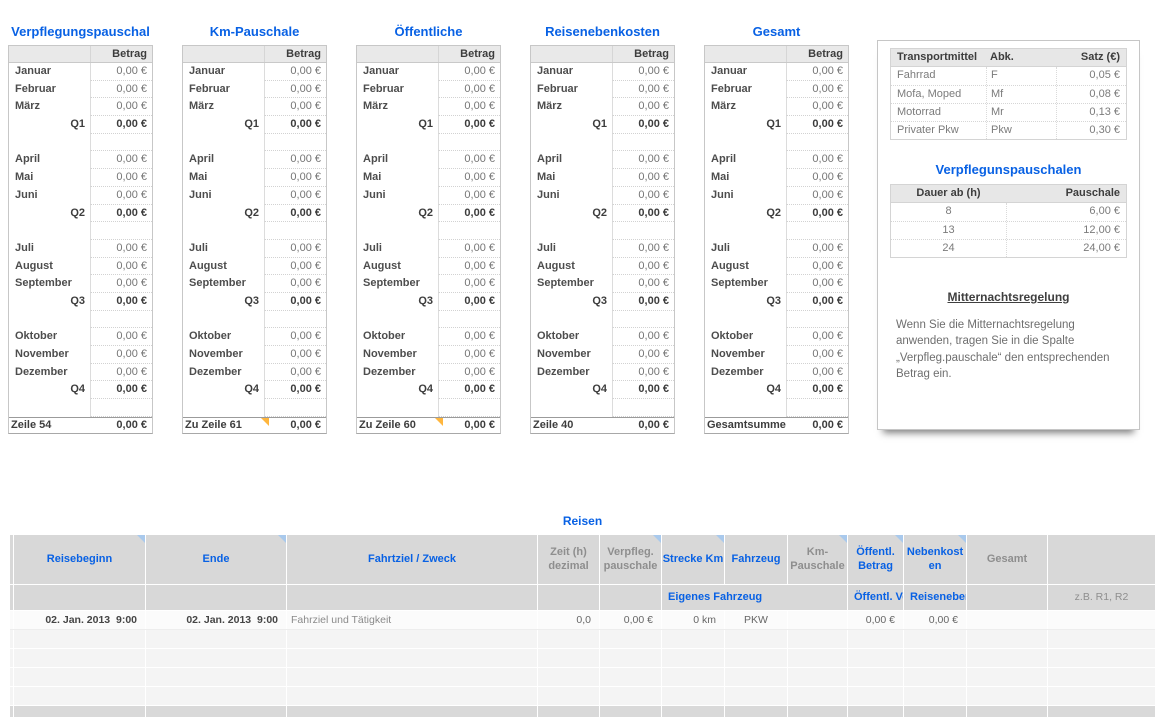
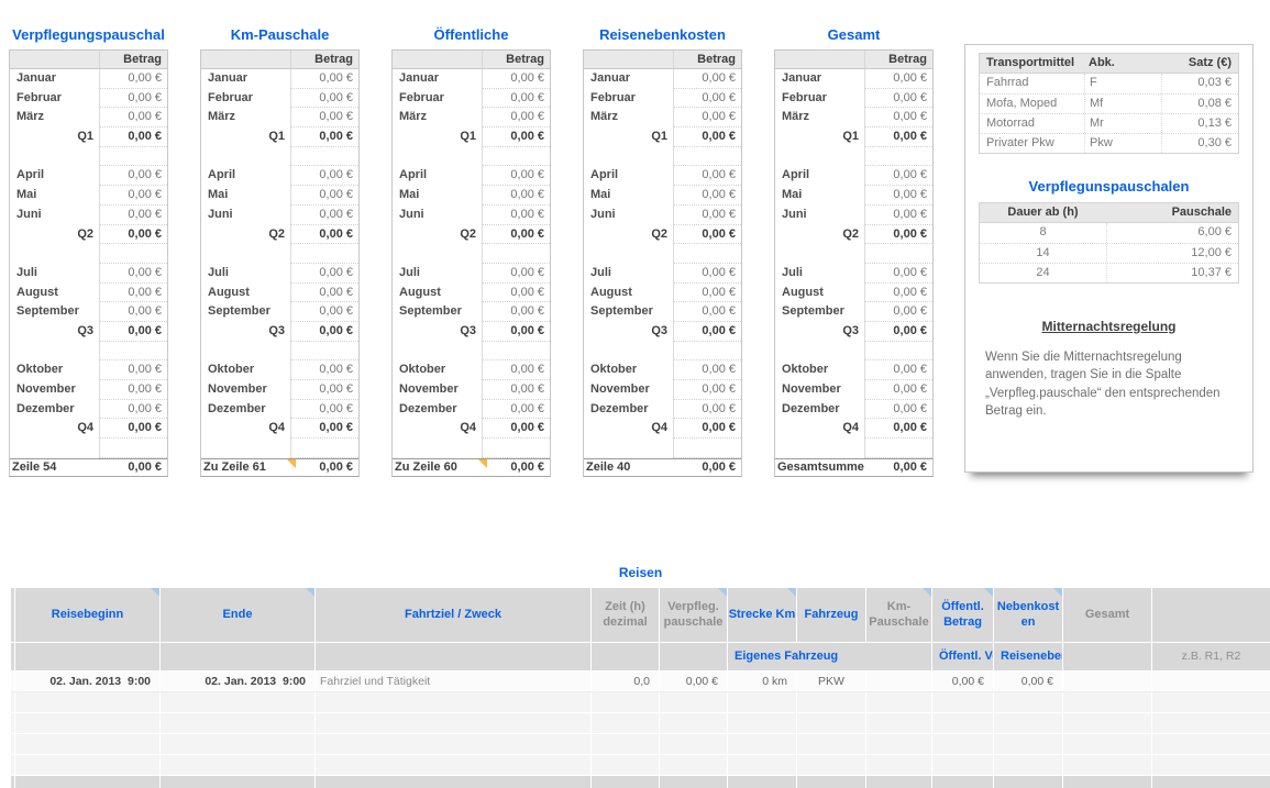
  Verpflegungspauschal
  Betrag
  Januar
  0,00 €
  Februar
  0,00 €
  März
  0,00 €
  Q1
  0,00 €
  April
  0,00 €
  Mai
  0,00 €
  Juni
  0,00 €
  Q2
  0,00 €
  Juli
  0,00 €
  August
  0,00 €
  September
  0,00 €
  Q3
  0,00 €
  Oktober
  0,00 €
  November
  0,00 €
  Dezember
  0,00 €
  Q4
  0,00 €
  Zeile 54
  0,00 €
  Km-Pauschale
  Betrag
  Januar
  0,00 €
  Februar
  0,00 €
  März
  0,00 €
  Q1
  0,00 €
  April
  0,00 €
  Mai
  0,00 €
  Juni
  0,00 €
  Q2
  0,00 €
  Juli
  0,00 €
  August
  0,00 €
  September
  0,00 €
  Q3
  0,00 €
  Oktober
  0,00 €
  November
  0,00 €
  Dezember
  0,00 €
  Q4
  0,00 €
  Zu Zeile 61
  0,00 €
  Öffentliche
  Betrag
  Januar
  0,00 €
  Februar
  0,00 €
  März
  0,00 €
  Q1
  0,00 €
  April
  0,00 €
  Mai
  0,00 €
  Juni
  0,00 €
  Q2
  0,00 €
  Juli
  0,00 €
  August
  0,00 €
  September
  0,00 €
  Q3
  0,00 €
  Oktober
  0,00 €
  November
  0,00 €
  Dezember
  0,00 €
  Q4
  0,00 €
  Zu Zeile 60
  0,00 €
  Reisenebenkosten
  Betrag
  Januar
  0,00 €
  Februar
  0,00 €
  März
  0,00 €
  Q1
  0,00 €
  April
  0,00 €
  Mai
  0,00 €
  Juni
  0,00 €
  Q2
  0,00 €
  Juli
  0,00 €
  August
  0,00 €
  September
  0,00 €
  Q3
  0,00 €
  Oktober
  0,00 €
  November
  0,00 €
  Dezember
  0,00 €
  Q4
  0,00 €
  Zeile 40
  0,00 €
  Gesamt
  Betrag
  Januar
  0,00 €
  Februar
  0,00 €
  März
  0,00 €
  Q1
  0,00 €
  April
  0,00 €
  Mai
  0,00 €
  Juni
  0,00 €
  Q2
  0,00 €
  Juli
  0,00 €
  August
  0,00 €
  September
  0,00 €
  Q3
  0,00 €
  Oktober
  0,00 €
  November
  0,00 €
  Dezember
  0,00 €
  Q4
  0,00 €
  Gesamtsumme
  0,00 €
  Transportmittel
  Abk.
  Satz (€)
  Fahrrad
  F
- 0,05 €
+ 0,03 €
  Mofa, Moped
  Mf
  0,08 €
  Motorrad
  Mr
  0,13 €
  Privater Pkw
  Pkw
  0,30 €
  Verpflegunspauschalen
  Dauer ab (h)
  Pauschale
  8
  6,00 €
- 13
+ 14
  12,00 €
  24
- 24,00 €
+ 10,37 €
  Mitternachtsregelung
  Wenn Sie die Mitternachtsregelung anwenden, tragen Sie in die Spalte „Verpfleg.pauschale“ den entsprechenden Betrag ein.
  Reisen
  Reisebeginn
  Ende
  Fahrtziel / Zweck
  Zeit (h) dezimal
  Verpfleg. pauschale
  Strecke Km
  Fahrzeug
  Km-Pauschale
  Öffentl. Betrag
  Nebenkosten
  Gesamt
  Eigenes Fahrzeug
  z.B. R1, R2
  02. Jan. 2013 9:00
  02. Jan. 2013 9:00
  Fahrziel und Tätigkeit
  0,0
  0,00 €
  0 km
  PKW
  0,00 €
  0,00 €
